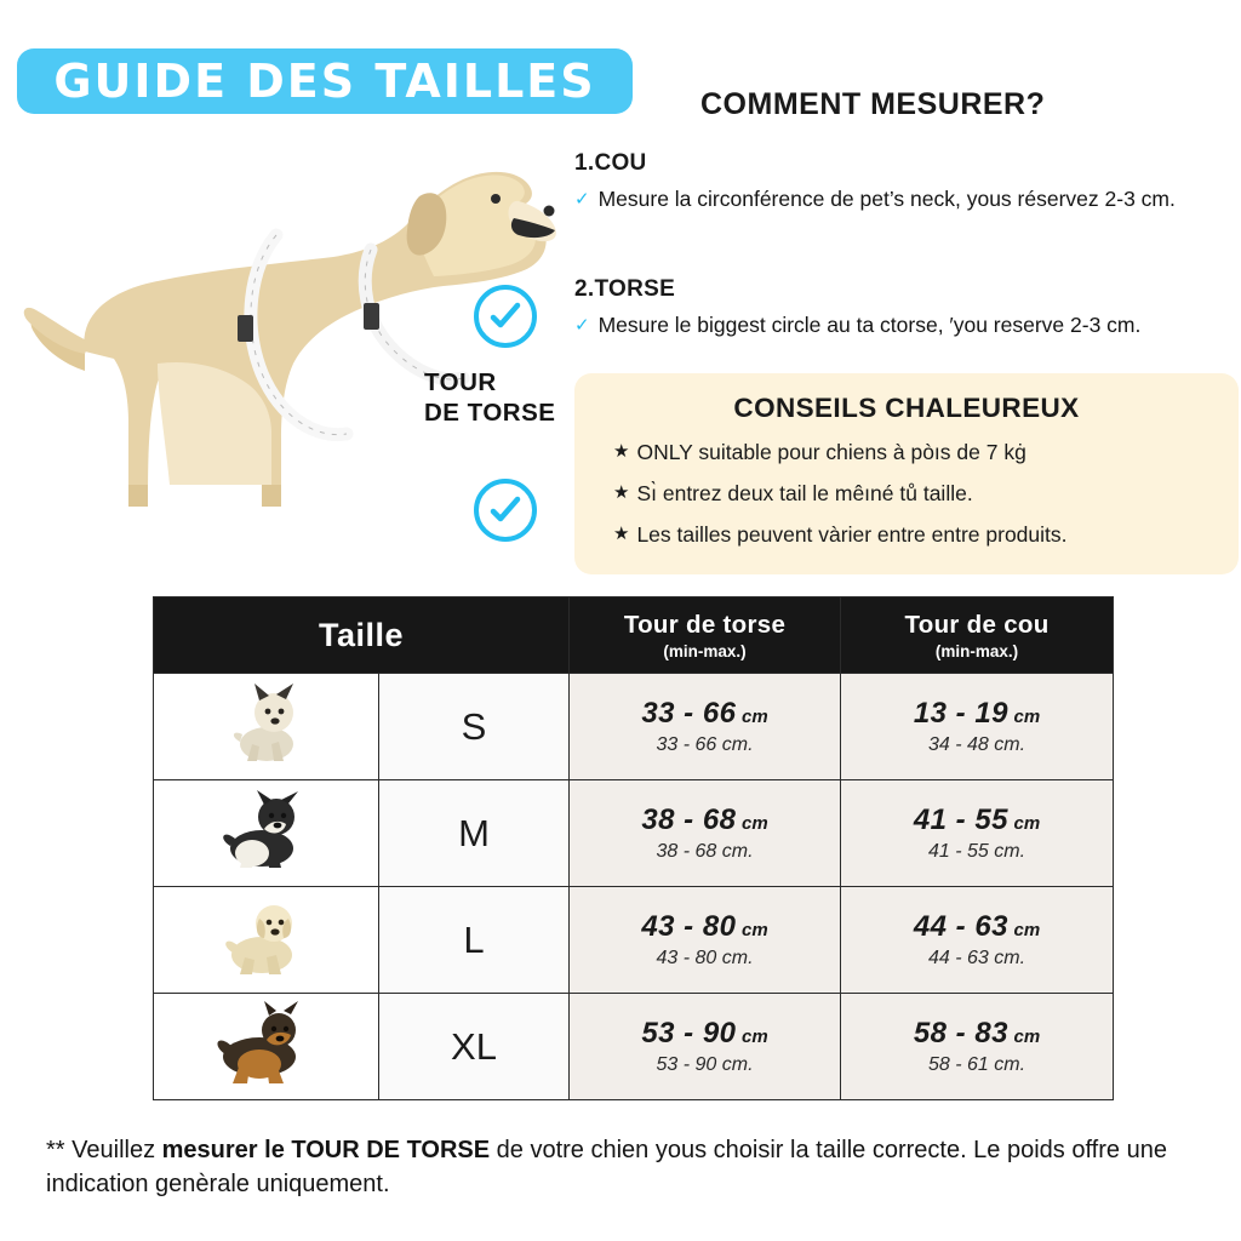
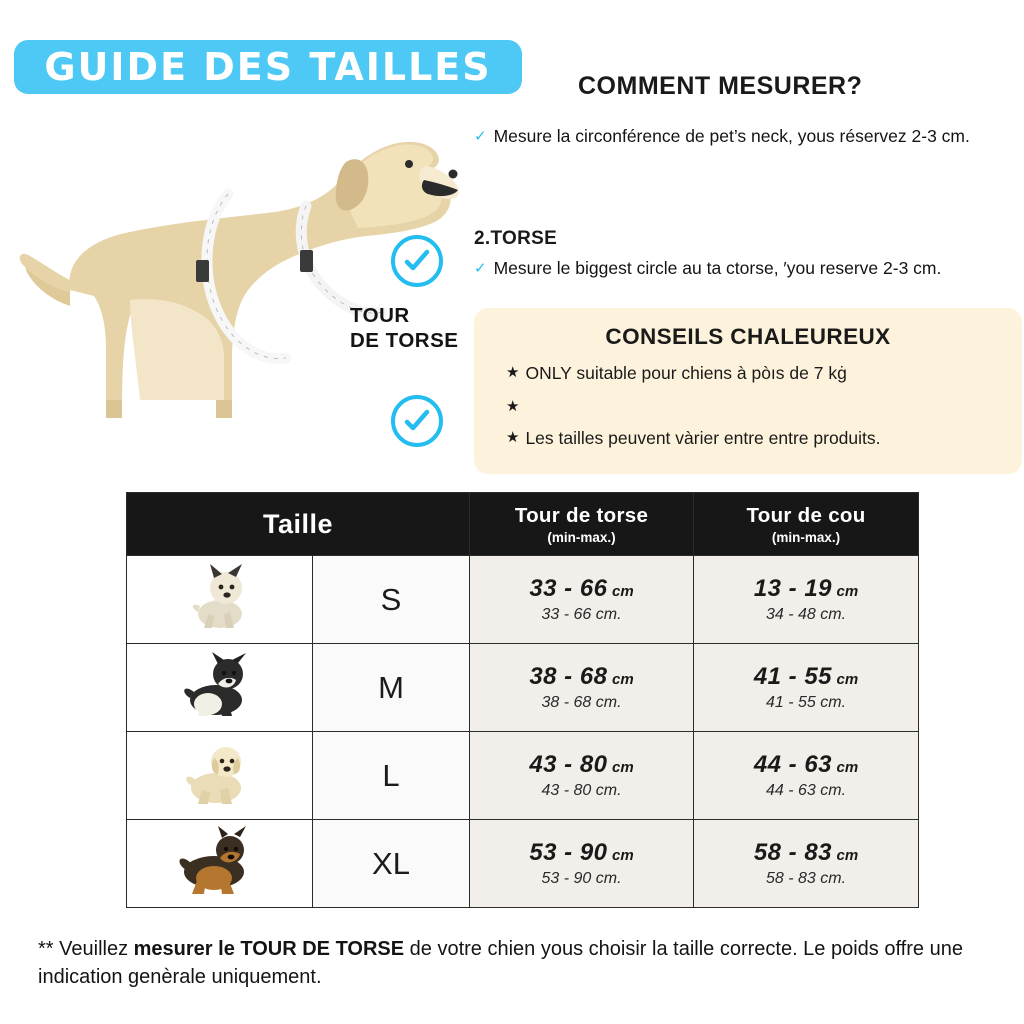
  GUIDE DES TAILLES
  COMMENT MESURER?
- 1.COU
  ✓
  Mesure la circonférence de pet’s neck, yous réservez 2-3 cm.
  2.TORSE
  ✓
  Mesure le biggest circle au ta ctorse, ′you reserve 2-3 cm.
  CONSEILS CHALEUREUX
  ★
  ONLY suitable pour chiens à pòıs de 7 kġ
  ★
- Sı̀ entrez deux tail le mêıné tů taille.
  ★
  Les tailles peuvent vàrier entre entre produits.
  TOUR
  DE TORSE
  Taille	Tour de torse (min-max.)	Tour de cou (min-max.)
  	S	33 - 66 cm 33 - 66 cm.	13 - 19 cm 34 - 48 cm.
  	M	38 - 68 cm 38 - 68 cm.	41 - 55 cm 41 - 55 cm.
  	L	43 - 80 cm 43 - 80 cm.	44 - 63 cm 44 - 63 cm.
- 	XL	53 - 90 cm 53 - 90 cm.	58 - 83 cm 58 - 61 cm.
+ 	XL	53 - 90 cm 53 - 90 cm.	58 - 83 cm 58 - 83 cm.
  ** Veuillez mesurer le TOUR DE TORSE de votre chien yous choisir la taille correcte. Le poids offre une indication genèrale uniquement.
